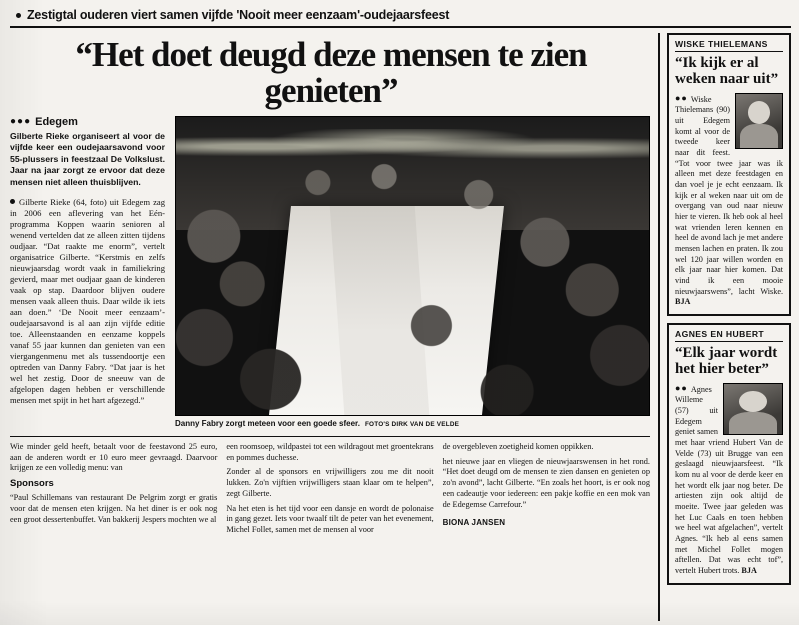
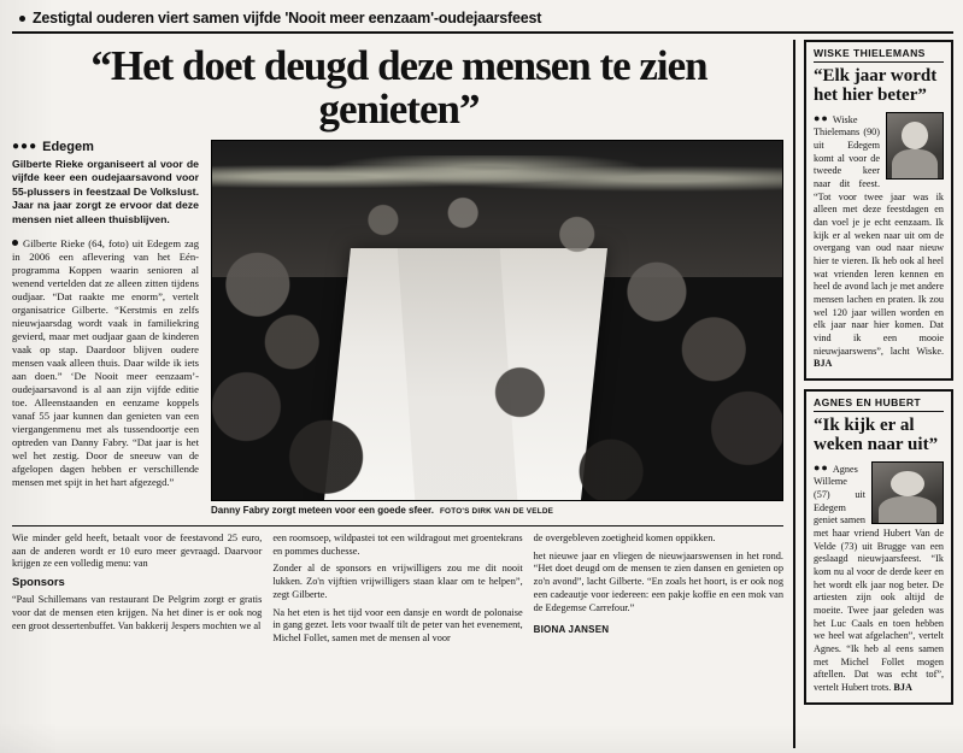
  Zestigtal ouderen viert samen vijfde 'Nooit meer eenzaam'-oudejaarsfeest
  “Het doet deugd deze mensen te zien genieten”
  ●●● Edegem
  Gilberte Rieke organiseert al voor de vijfde keer een oudejaarsavond voor 55-plussers in feestzaal De Volkslust. Jaar na jaar zorgt ze ervoor dat deze mensen niet alleen thuisblijven.
  Gilberte Rieke (64, foto) uit Edegem zag in 2006 een aflevering van het Eén-programma Koppen waarin senioren al wenend vertelden dat ze alleen zitten tijdens oudjaar. “Dat raakte me enorm”, vertelt organisatrice Gilberte. “Kerstmis en zelfs nieuwjaarsdag wordt vaak in familiekring gevierd, maar met oudjaar gaan de kinderen vaak op stap. Daardoor blijven oudere mensen vaak alleen thuis. Daar wilde ik iets aan doen.” ‘De Nooit meer eenzaam’-oudejaarsavond is al aan zijn vijfde editie toe. Alleenstaanden en eenzame koppels vanaf 55 jaar kunnen dan genieten van een viergangenmenu met als tussendoortje een optreden van Danny Fabry. “Dat jaar is het wel het zestig. Door de sneeuw van de afgelopen dagen hebben er verschillende mensen met spijt in het hart afgezegd.”
  Danny Fabry zorgt meteen voor een goede sfeer.
  Wie minder geld heeft, betaalt voor de feestavond 25 euro, aan de anderen wordt er 10 euro meer gevraagd. Daarvoor krijgen ze een volledig menu: van
  Sponsors
  “Paul Schillemans van restaurant De Pelgrim zorgt er gratis voor dat de mensen eten krijgen. Na het diner is er ook nog een groot dessertenbuffet. Van bakkerij Jespers mochten we al
  een roomsoep, wildpastei tot een wildragout met groentekrans en pommes duchesse.
  Zonder al de sponsors en vrijwilligers zou me dit nooit lukken. Zo'n vijftien vrijwilligers staan klaar om te helpen”, zegt Gilberte.
  Na het eten is het tijd voor een dansje en wordt de polonaise in gang gezet. Iets voor twaalf tilt de peter van het evenement, Michel Follet, samen met de mensen al voor
  de overgebleven zoetigheid komen oppikken.
  het nieuwe jaar en vliegen de nieuwjaarswensen in het rond. “Het doet deugd om de mensen te zien dansen en genieten op zo'n avond”, lacht Gilberte. “En zoals het hoort, is er ook nog een cadeautje voor iedereen: een pakje koffie en een mok van de Edegemse Carrefour.”
  BIONA JANSEN
  WISKE THIELEMANS
- “Ik kijk er al weken naar uit”
+ “Elk jaar wordt het hier beter”
  ●● Wiske Thielemans (90) uit Edegem komt al voor de tweede keer naar dit feest. “Tot voor twee jaar was ik alleen met deze feestdagen en dan voel je je echt eenzaam. Ik kijk er al weken naar uit om de overgang van oud naar nieuw hier te vieren. Ik heb ook al heel wat vrienden leren kennen en heel de avond lach je met andere mensen lachen en praten. Ik zou wel 120 jaar willen worden en elk jaar naar hier komen. Dat vind ik een mooie nieuwjaarswens”, lacht Wiske. BJA
  AGNES EN HUBERT
- “Elk jaar wordt het hier beter”
+ “Ik kijk er al weken naar uit”
  ●● Agnes Willeme (57) uit Edegem geniet samen met haar vriend Hubert Van de Velde (73) uit Brugge van een geslaagd nieuwjaarsfeest. “Ik kom nu al voor de derde keer en het wordt elk jaar nog beter. De artiesten zijn ook altijd de moeite. Twee jaar geleden was het Luc Caals en toen hebben we heel wat afgelachen”, vertelt Agnes. “Ik heb al eens samen met Michel Follet mogen aftellen. Dat was echt tof”, vertelt Hubert trots. BJA
